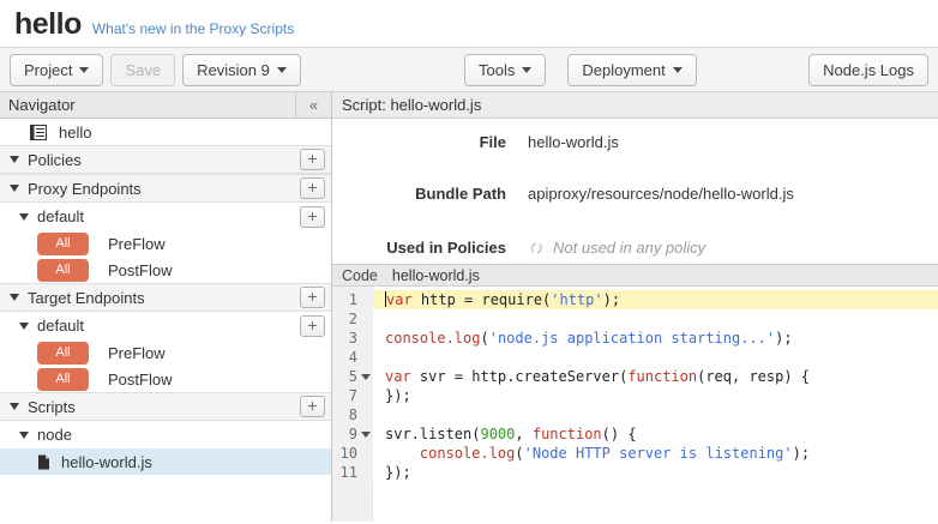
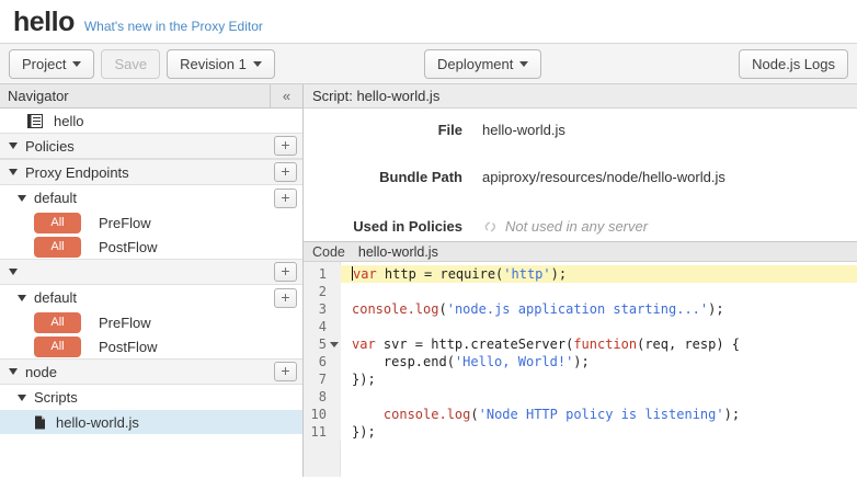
  hello
- What's new in the Proxy Scripts
+ What's new in the Proxy Editor
  Project
  Save
- Revision 9
+ Revision 1
- Tools
  Deployment
  Node.js Logs
  Navigator
  «
  hello
  Policies
  +
  Proxy Endpoints
  +
  default
  +
  All
  PreFlow
  All
  PostFlow
- Target Endpoints
  +
  default
  +
  All
  PreFlow
  All
  PostFlow
- Scripts
+ node
  +
- node
+ Scripts
  hello-world.js
  Script: hello-world.js
  File
  hello-world.js
  Bundle Path
  apiproxy/resources/node/hello-world.js
  Used in Policies
- Not used in any policy
+ Not used in any server
  Code
  hello-world.js
  1
  var http = require('http');
  2
  3
  console.log('node.js application starting...');
  4
  5
  var svr = http.createServer(function(req, resp) {
+ 6
+ resp.end('Hello, World!');
  7
  });
  8
- 9
- svr.listen(9000, function() {
  10
- console.log('Node HTTP server is listening');
+ console.log('Node HTTP policy is listening');
  11
  });
